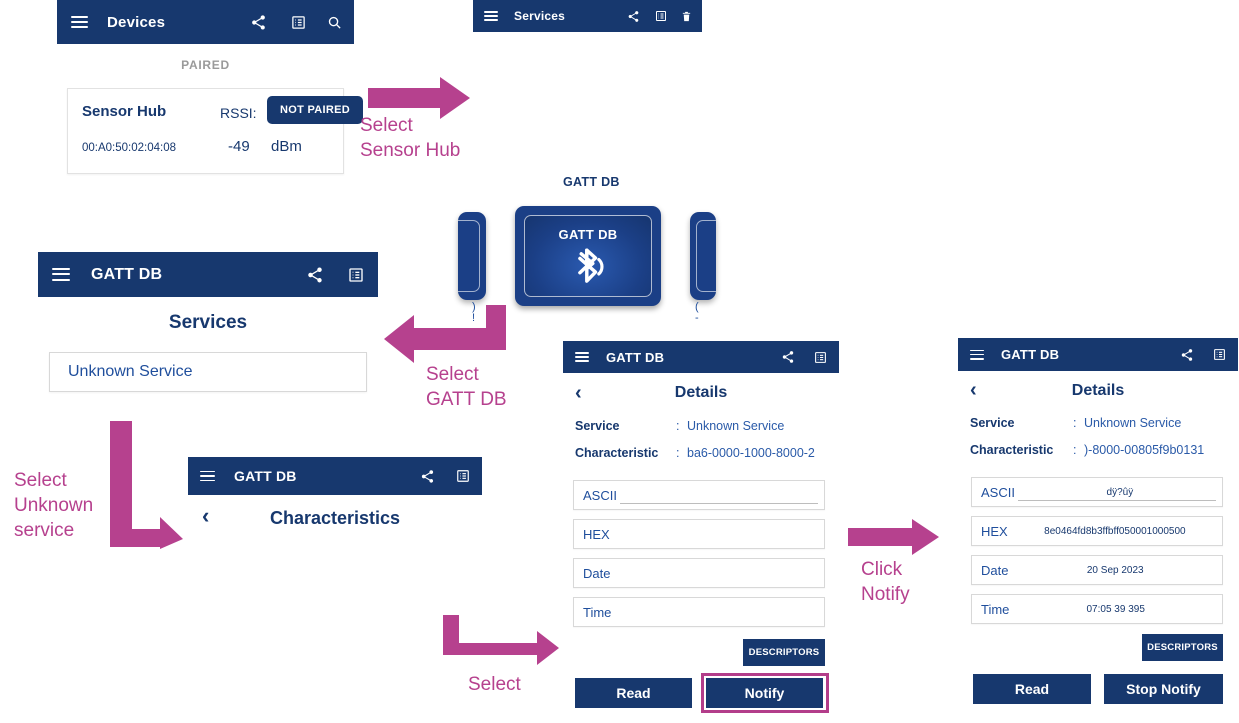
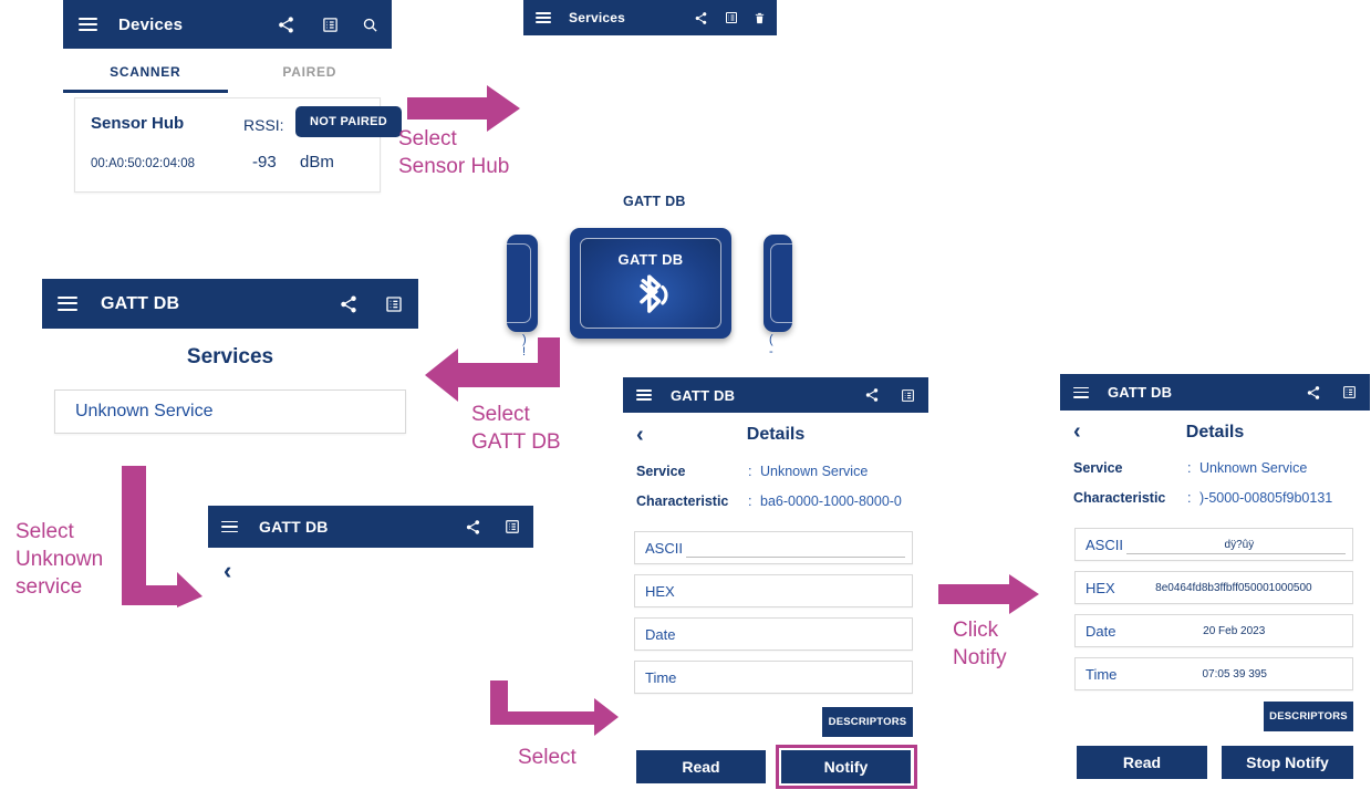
  Devices
+ SCANNER
  PAIRED
  Sensor Hub
  RSSI:
  NOT PAIRED
  00:A0:50:02:04:08
- -49
+ -93
  dBm
  Services
  GATT DB
  )
  !
  (
  -
  GATT DB
  GATT DB
  Services
  Unknown Service
  GATT DB
  ‹
- Characteristics
  GATT DB
  ‹
  Details
  Service
  :
  Unknown Service
  Characteristic
  :
- ba6-0000-1000-8000-2
+ ba6-0000-1000-8000-0
  ASCII
  HEX
  Date
  Time
  DESCRIPTORS
  Read
  Notify
  GATT DB
  ‹
  Details
  Service
  :
  Unknown Service
  Characteristic
  :
- )-8000-00805f9b0131
+ )-5000-00805f9b0131
  ASCII
  dÿ?ûÿ
  HEX
  8e0464fd8b3ffbff050001000500
  Date
- 20 Sep 2023
+ 20 Feb 2023
  Time
  07:05 39 395
  DESCRIPTORS
  Read
  Stop Notify
  Select
  Sensor Hub
  Select
  GATT DB
  Select
  Unknown
  service
  Select
  Click
  Notify
